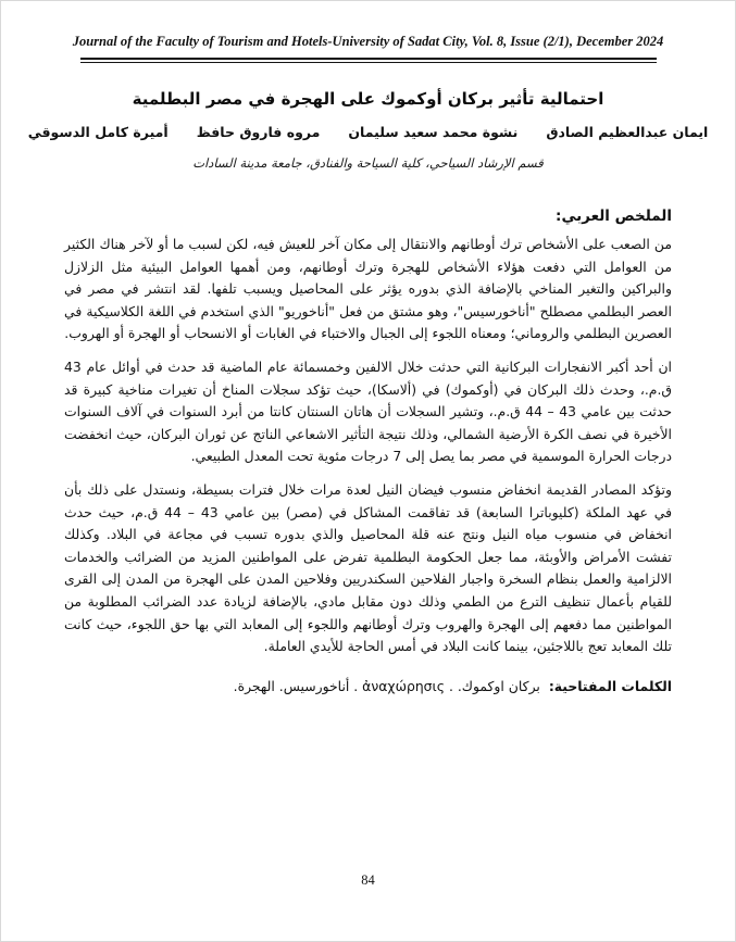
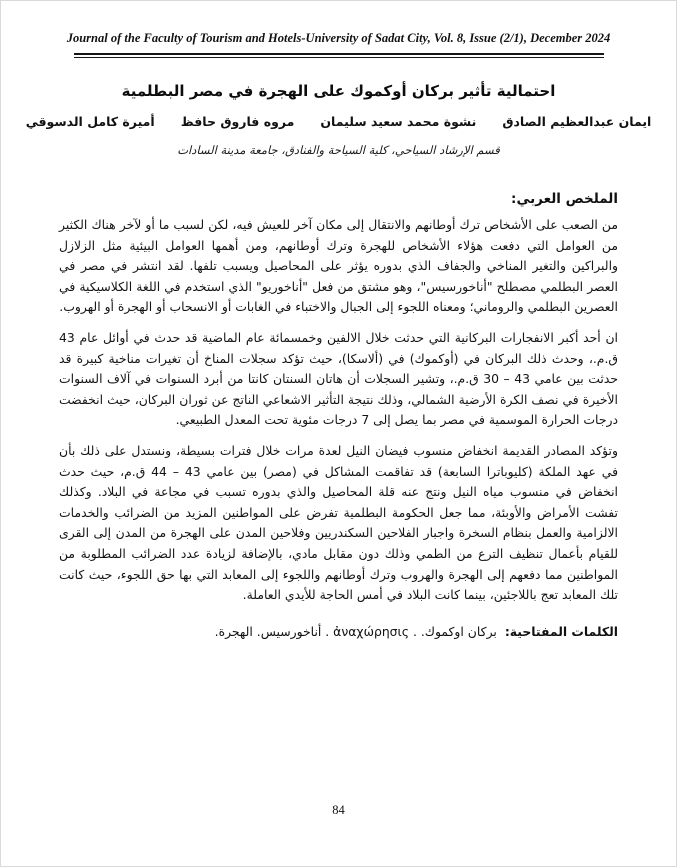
  Journal of the Faculty of Tourism and Hotels-University of Sadat City, Vol. 8, Issue (2/1), December 2024
  احتمالية تأثير بركان أوكموك على الهجرة في مصر البطلمية
  ايمان عبدالعظيم الصادق
  نشوة محمد سعيد سليمان
  مروه فاروق حافظ
  أميرة كامل الدسوقي
  قسم الإرشاد السياحي، كلية السياحة والفنادق، جامعة مدينة السادات
  الملخص العربي:
- من الصعب على الأشخاص ترك أوطانهم والانتقال إلى مكان آخر للعيش فيه، لكن لسبب ما أو لآخر هناك الكثير من العوامل التي دفعت هؤلاء الأشخاص للهجرة وترك أوطانهم، ومن أهمها العوامل البيئية مثل الزلازل والبراكين والتغير المناخي بالإضافة الذي بدوره يؤثر على المحاصيل ويسبب تلفها. لقد انتشر في مصر في العصر البطلمي مصطلح "أناخورسيس"، وهو مشتق من فعل "أناخوريو" الذي استخدم في اللغة الكلاسيكية في العصرين البطلمي والروماني؛ ومعناه اللجوء إلى الجبال والاختباء في الغابات أو الانسحاب أو الهجرة أو الهروب.
+ من الصعب على الأشخاص ترك أوطانهم والانتقال إلى مكان آخر للعيش فيه، لكن لسبب ما أو لآخر هناك الكثير من العوامل التي دفعت هؤلاء الأشخاص للهجرة وترك أوطانهم، ومن أهمها العوامل البيئية مثل الزلازل والبراكين والتغير المناخي والجفاف الذي بدوره يؤثر على المحاصيل ويسبب تلفها. لقد انتشر في مصر في العصر البطلمي مصطلح "أناخورسيس"، وهو مشتق من فعل "أناخوريو" الذي استخدم في اللغة الكلاسيكية في العصرين البطلمي والروماني؛ ومعناه اللجوء إلى الجبال والاختباء في الغابات أو الانسحاب أو الهجرة أو الهروب.
- ان أحد أكبر الانفجارات البركانية التي حدثت خلال الالفين وخمسمائة عام الماضية قد حدث في أوائل عام 43 ق.م.، وحدث ذلك البركان في (أوكموك) في (ألاسكا)، حيث تؤكد سجلات المناخ أن تغيرات مناخية كبيرة قد حدثت بين عامي 43 – 44 ق.م.، وتشير السجلات أن هاتان السنتان كانتا من أبرد السنوات في آلاف السنوات الأخيرة في نصف الكرة الأرضية الشمالي، وذلك نتيجة التأثير الاشعاعي الناتج عن ثوران البركان، حيث انخفضت درجات الحرارة الموسمية في مصر بما يصل إلى 7 درجات مئوية تحت المعدل الطبيعي.
+ ان أحد أكبر الانفجارات البركانية التي حدثت خلال الالفين وخمسمائة عام الماضية قد حدث في أوائل عام 43 ق.م.، وحدث ذلك البركان في (أوكموك) في (ألاسكا)، حيث تؤكد سجلات المناخ أن تغيرات مناخية كبيرة قد حدثت بين عامي 43 – 30 ق.م.، وتشير السجلات أن هاتان السنتان كانتا من أبرد السنوات في آلاف السنوات الأخيرة في نصف الكرة الأرضية الشمالي، وذلك نتيجة التأثير الاشعاعي الناتج عن ثوران البركان، حيث انخفضت درجات الحرارة الموسمية في مصر بما يصل إلى 7 درجات مئوية تحت المعدل الطبيعي.
  وتؤكد المصادر القديمة انخفاض منسوب فيضان النيل لعدة مرات خلال فترات بسيطة، ونستدل على ذلك بأن في عهد الملكة (كليوباترا السابعة) قد تفاقمت المشاكل في (مصر) بين عامي 43 – 44 ق.م، حيث حدث انخفاض في منسوب مياه النيل ونتج عنه قلة المحاصيل والذي بدوره تسبب في مجاعة في البلاد. وكذلك تفشت الأمراض والأوبئة، مما جعل الحكومة البطلمية تفرض على المواطنين المزيد من الضرائب والخدمات الالزامية والعمل بنظام السخرة واجبار الفلاحين السكندريين وفلاحين المدن على الهجرة من المدن إلى القرى للقيام بأعمال تنظيف الترع من الطمي وذلك دون مقابل مادي، بالإضافة لزيادة عدد الضرائب المطلوبة من المواطنين مما دفعهم إلى الهجرة والهروب وترك أوطانهم واللجوء إلى المعابد التي بها حق اللجوء، حيث كانت تلك المعابد تعج باللاجئين، بينما كانت البلاد في أمس الحاجة للأيدي العاملة.
  الكلمات المفتاحية: بركان اوكموك. . ἀναχώρησις . أناخورسيس. الهجرة.
  84
